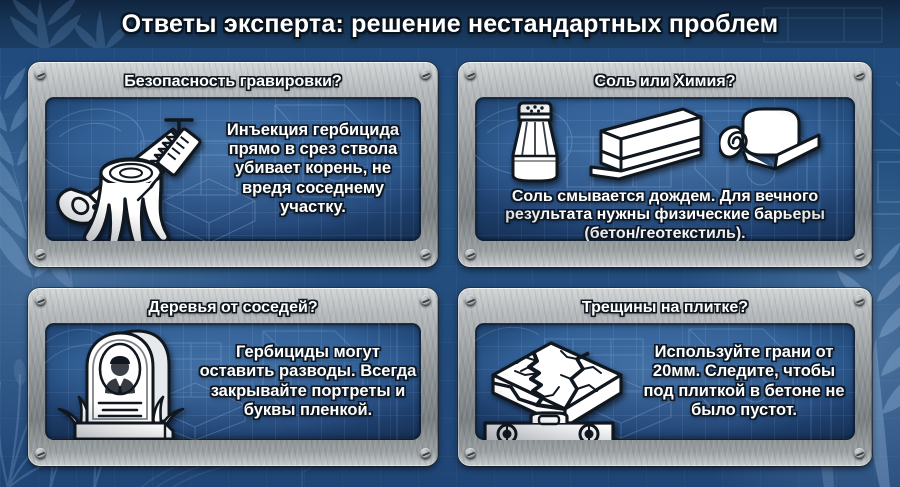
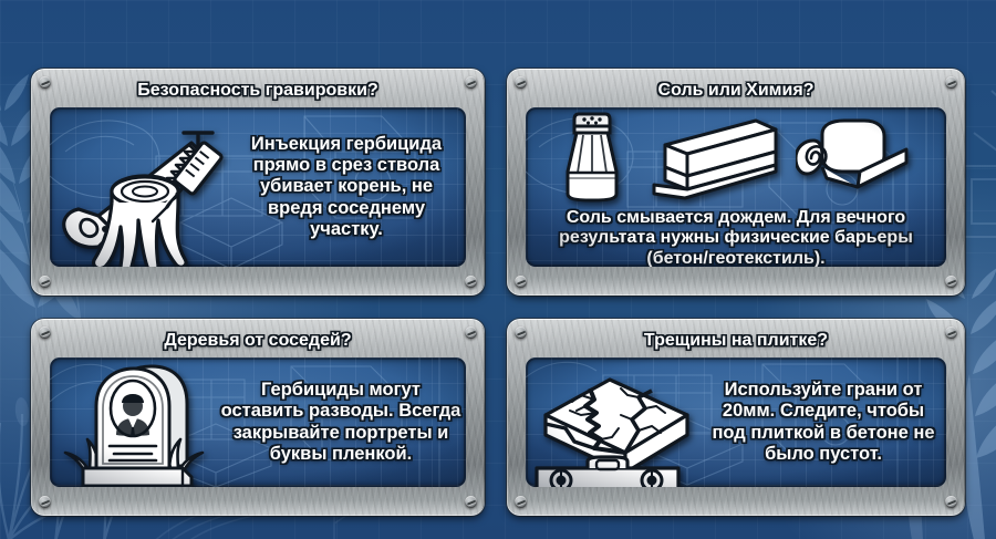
- Ответы эксперта: решение нестандартных проблем
  Безопасность гравировки?
  Соль или Химия?
  Деревья от соседей?
  Трещины на плитке?
